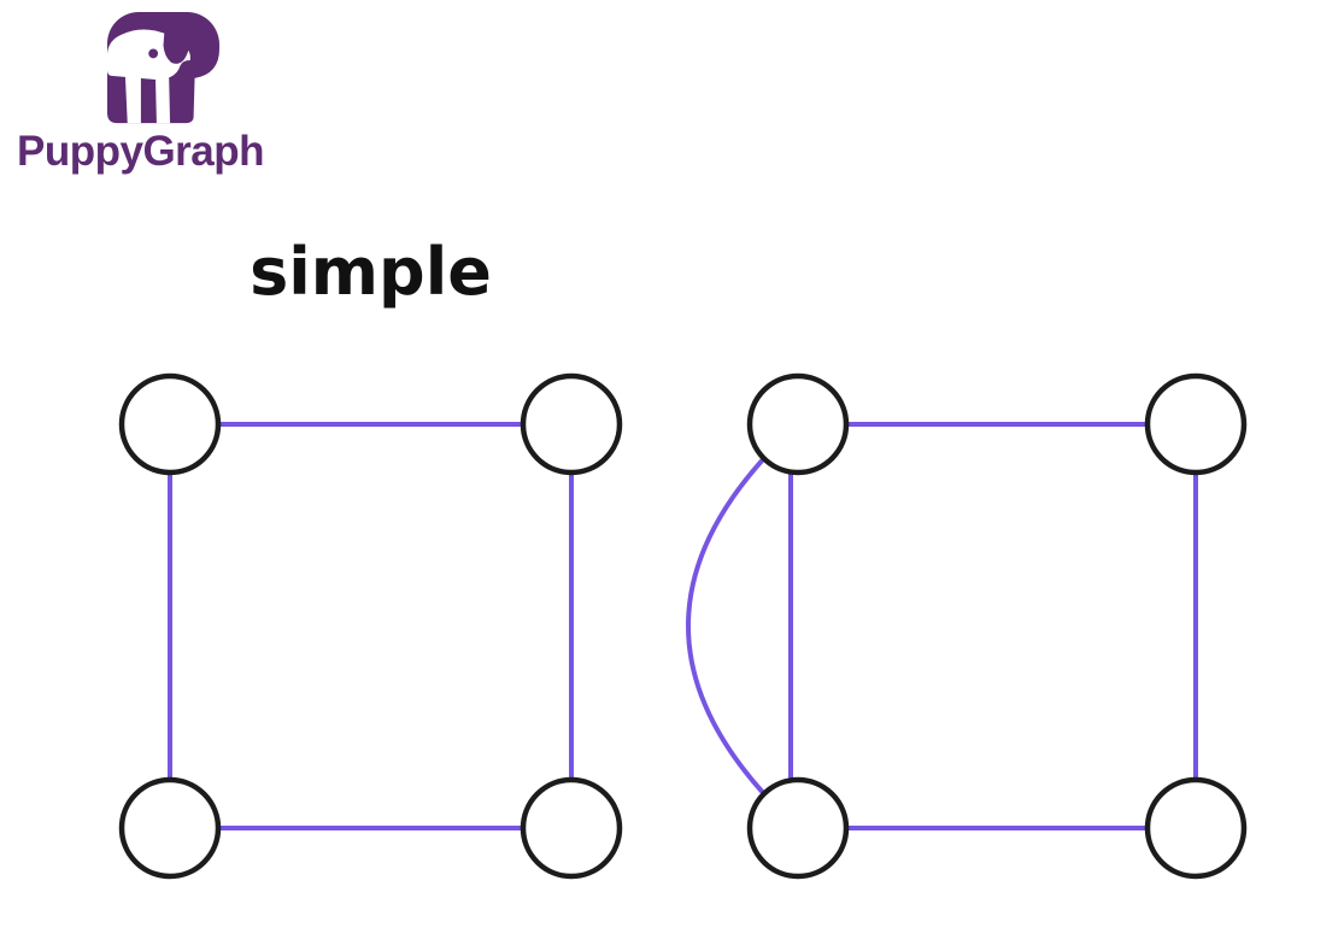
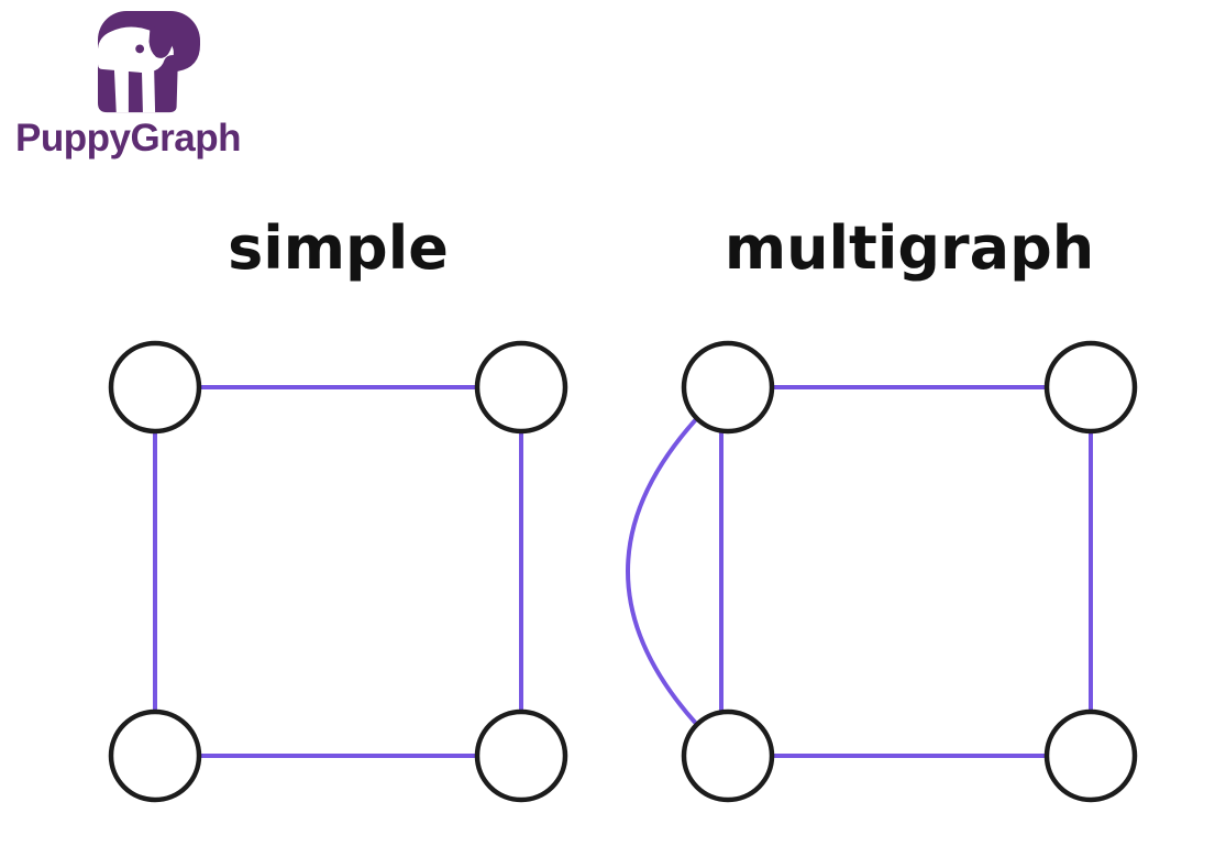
  PuppyGraph
  simple
+ multigraph
